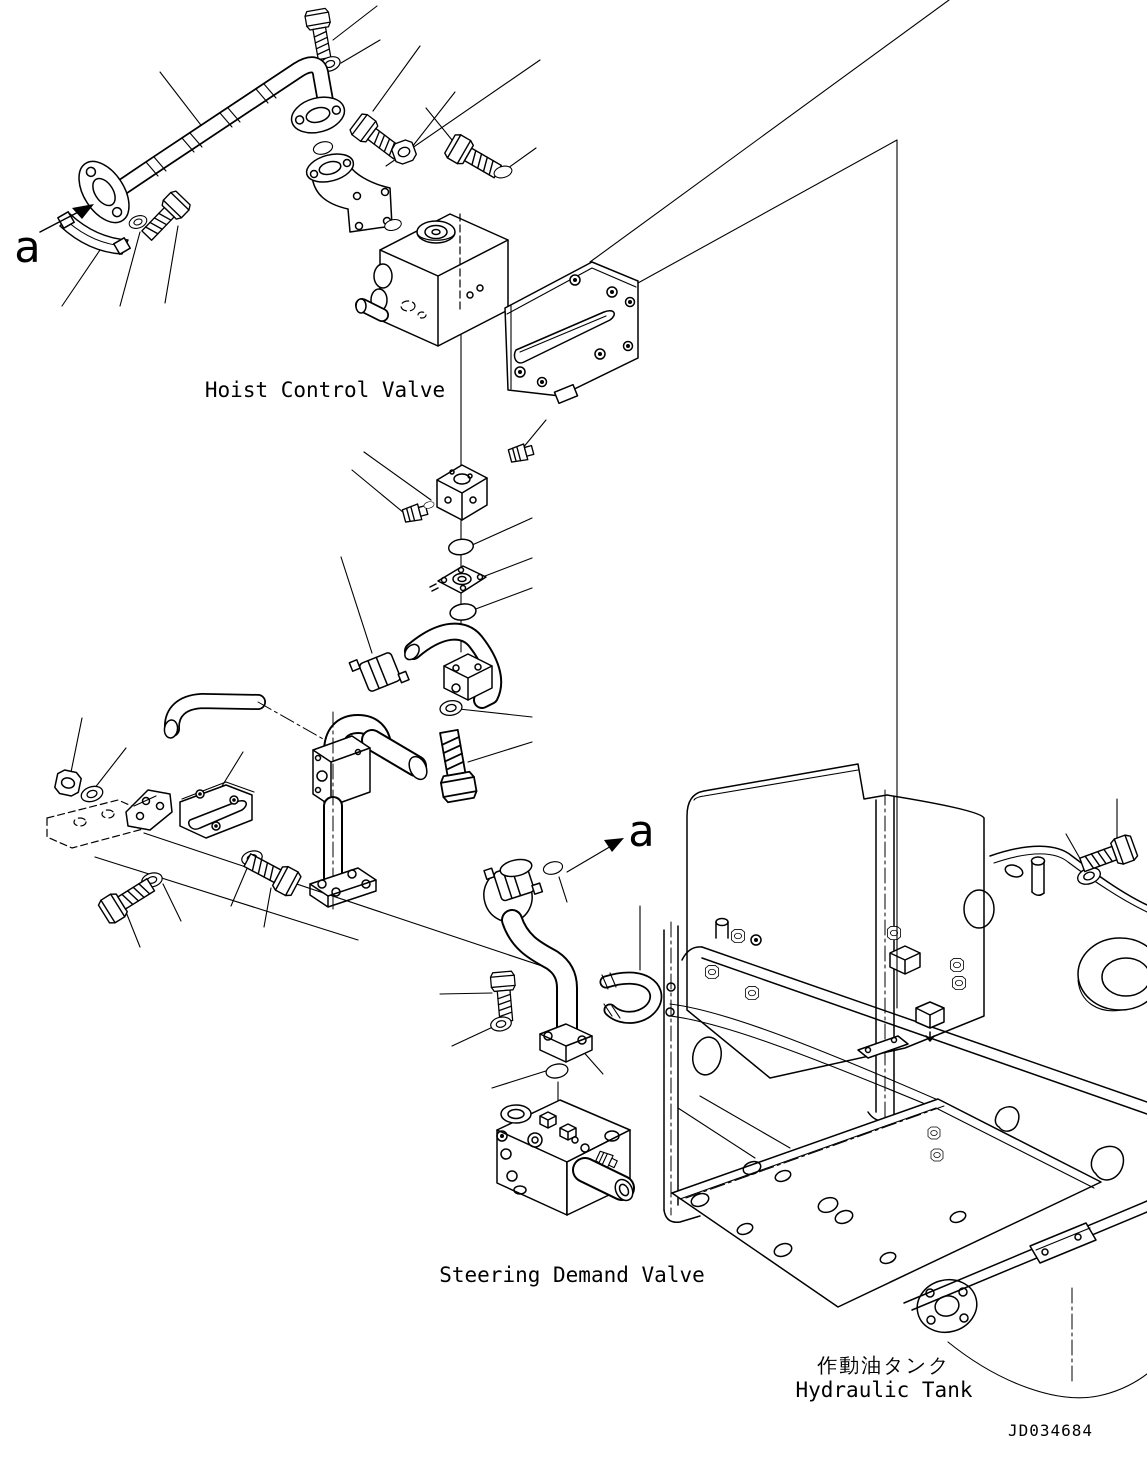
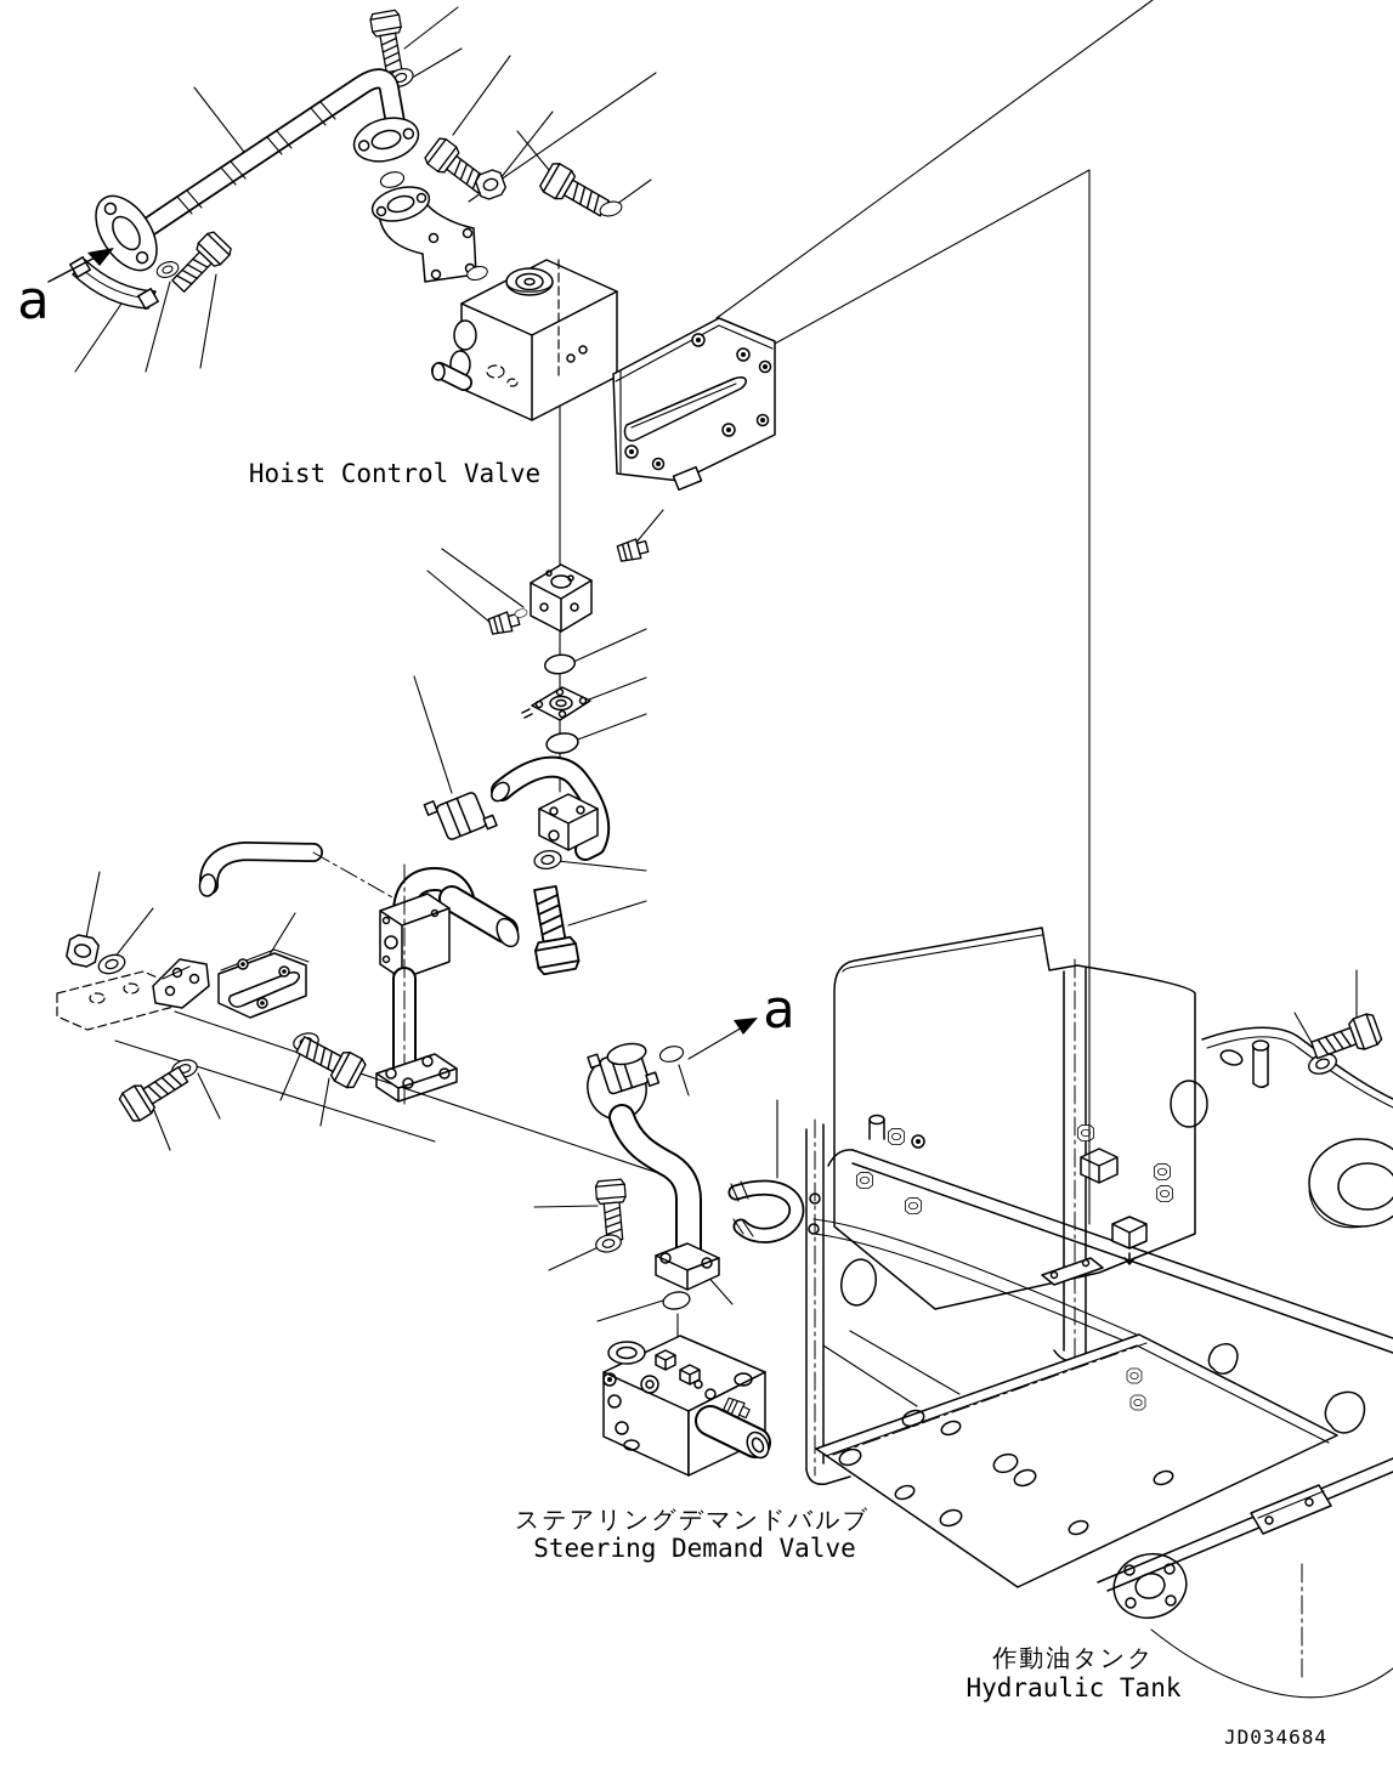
  Hoist Control Valve
+ ステアリングデマンドバルブ
  Steering Demand Valve
  作動油タンク
  Hydraulic Tank
  a
  a
  JD034684
